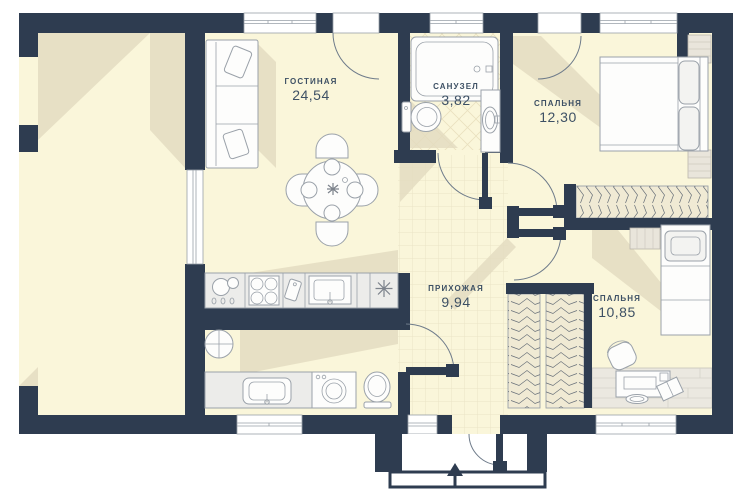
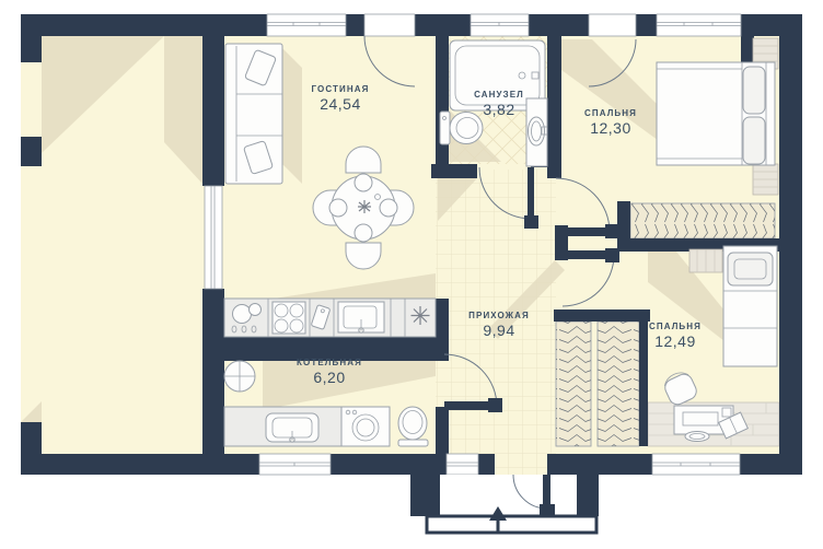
  ГОСТИНАЯ
  24,54
  САНУЗЕЛ
  3,82
  СПАЛЬНЯ
  12,30
  ПРИХОЖАЯ
  9,94
+ КОТЕЛЬНАЯ
+ 6,20
  СПАЛЬНЯ
- 10,85
+ 12,49
